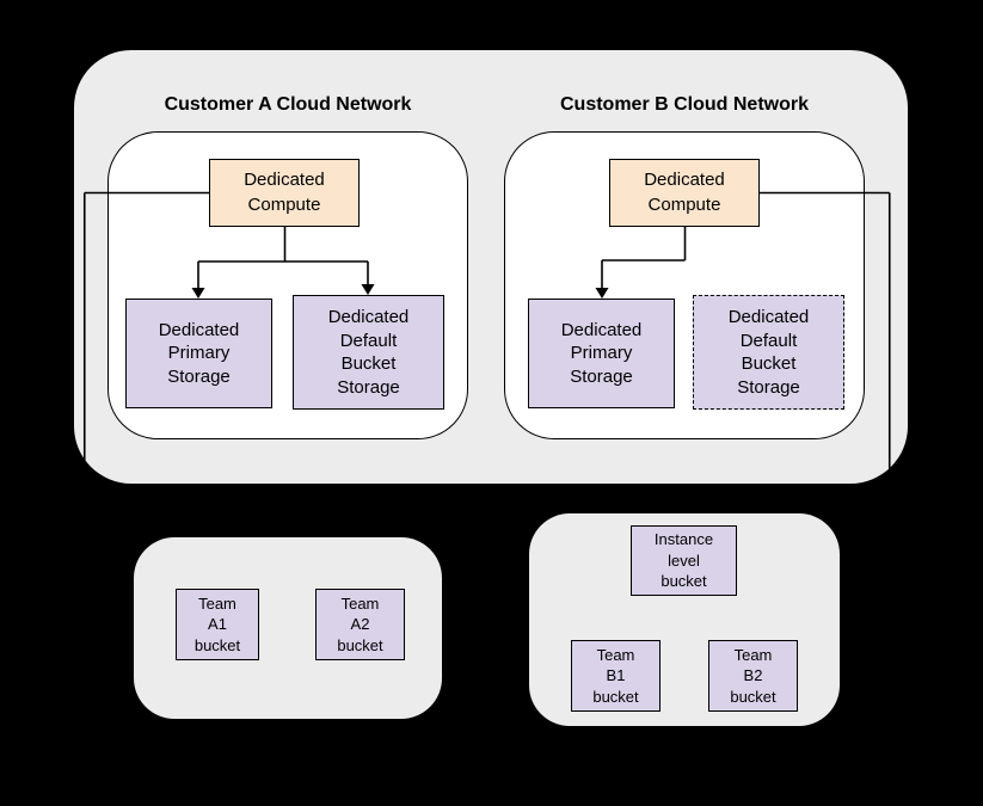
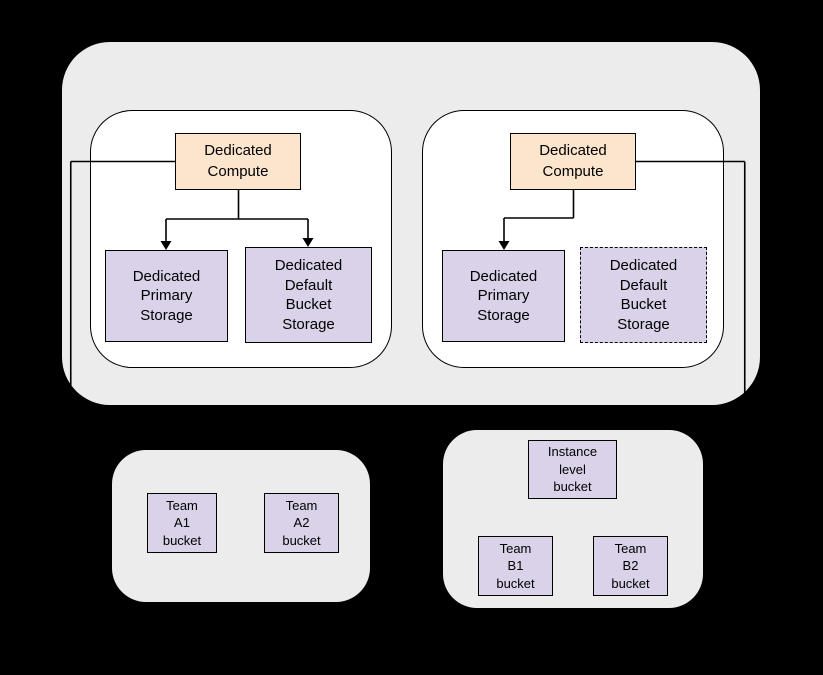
- Customer A Cloud Network
- Customer B Cloud Network
  Dedicated
  Compute
  Dedicated
  Primary
  Storage
  Dedicated
  Default
  Bucket
  Storage
  Dedicated
  Compute
  Dedicated
  Primary
  Storage
  Dedicated
  Default
  Bucket
  Storage
  Team
  A1
  bucket
  Team
  A2
  bucket
  Instance
  level
  bucket
  Team
  B1
  bucket
  Team
  B2
  bucket
